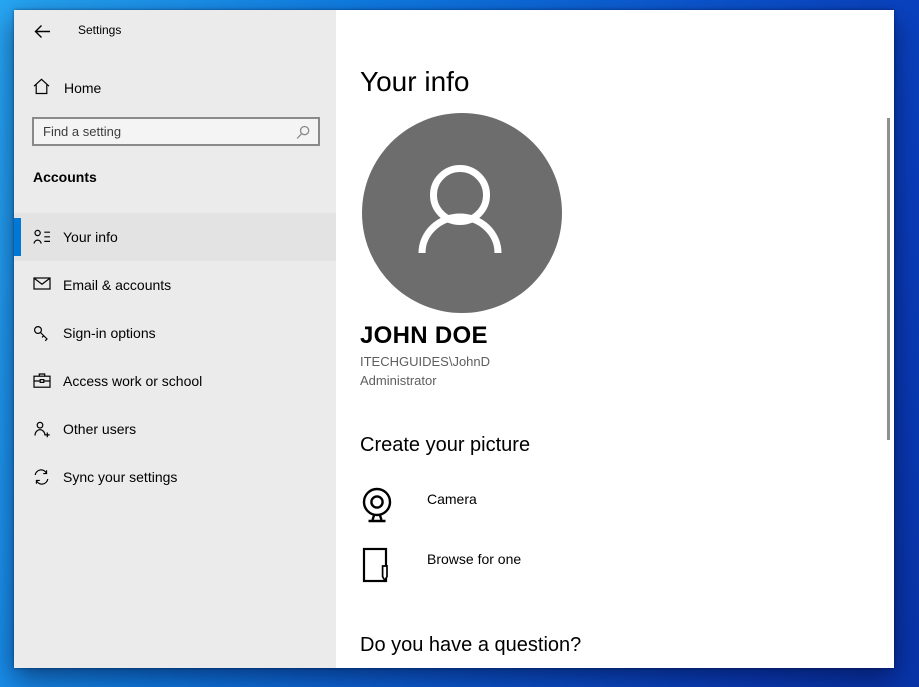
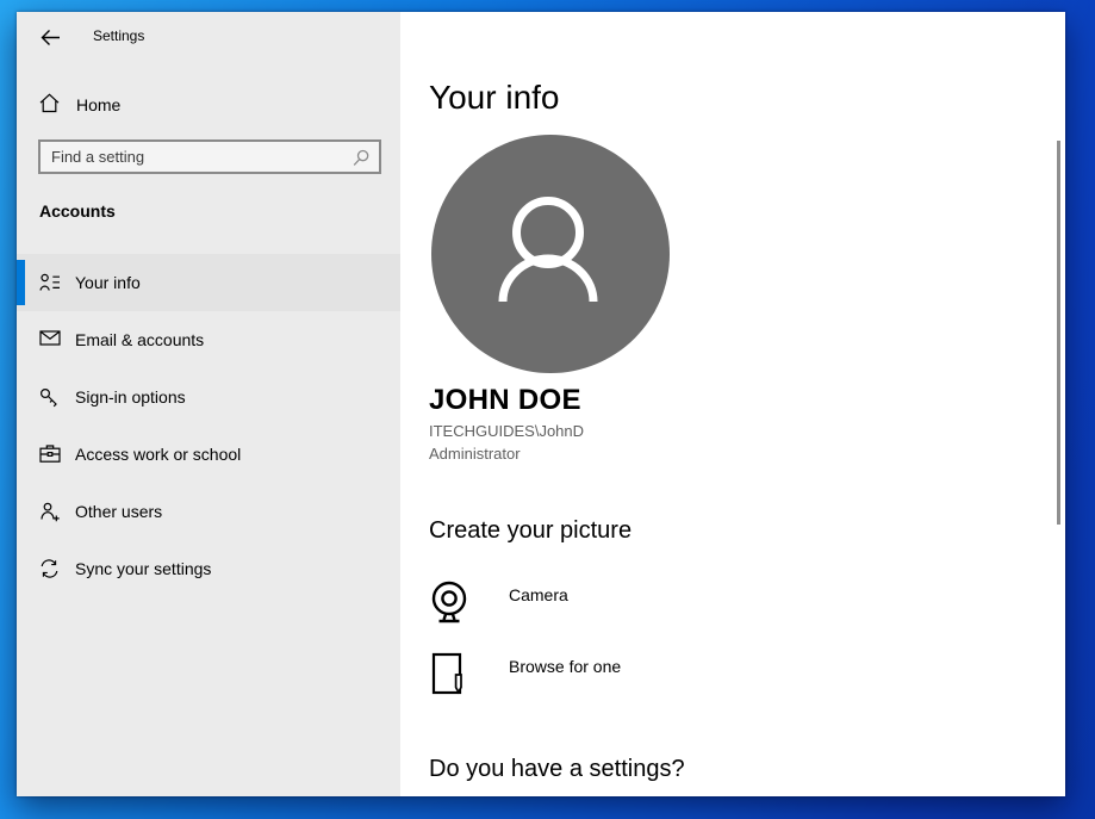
  Settings
  Home
  Find a setting
  Accounts
  Your info
  Email & accounts
  Sign-in options
  Access work or school
  Other users
  Sync your settings
  Your info
  JOHN DOE
  ITECHGUIDES\JohnD
  Administrator
  Create your picture
  Camera
  Browse for one
- Do you have a question?
+ Do you have a settings?
